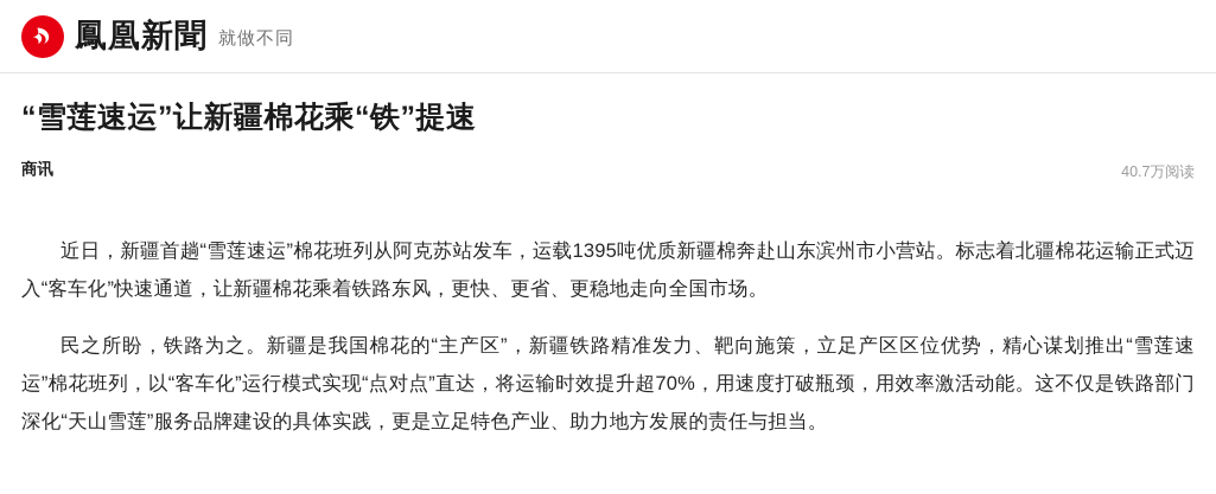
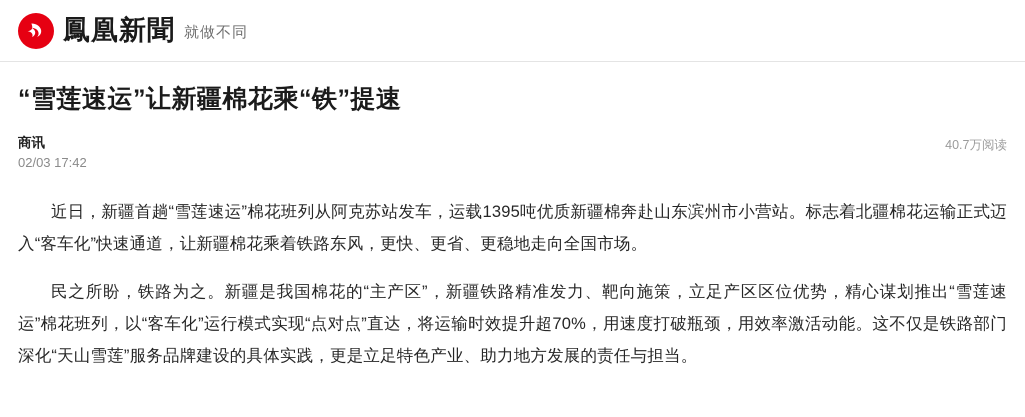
  鳳凰新聞
  就做不同
  “雪莲速运”让新疆棉花乘“铁”提速
  商讯
+ 02/03 17:42
  40.7万阅读
  近日，新疆首趟“雪莲速运”棉花班列从阿克苏站发车，运载1395吨优质新疆棉奔赴山东滨州市小营站。标志着北疆棉花运输正式迈入“客车化”快速通道，让新疆棉花乘着铁路东风，更快、更省、更稳地走向全国市场。
  民之所盼，铁路为之。新疆是我国棉花的“主产区”，新疆铁路精准发力、靶向施策，立足产区区位优势，精心谋划推出“雪莲速运”棉花班列，以“客车化”运行模式实现“点对点”直达，将运输时效提升超70%，用速度打破瓶颈，用效率激活动能。这不仅是铁路部门深化“天山雪莲”服务品牌建设的具体实践，更是立足特色产业、助力地方发展的责任与担当。
